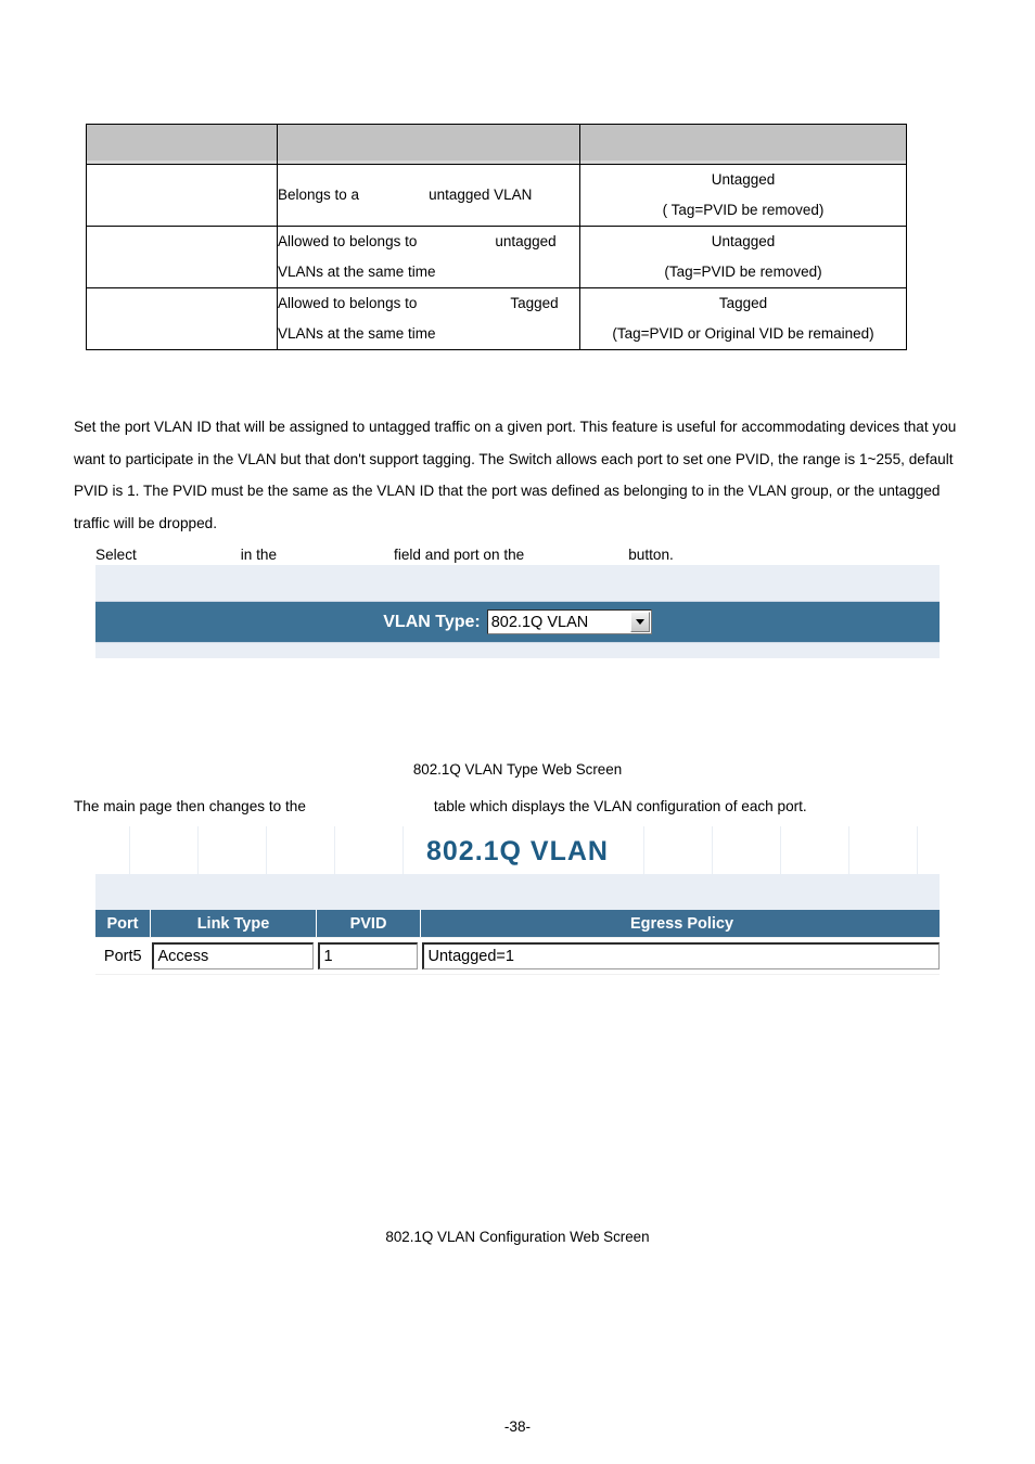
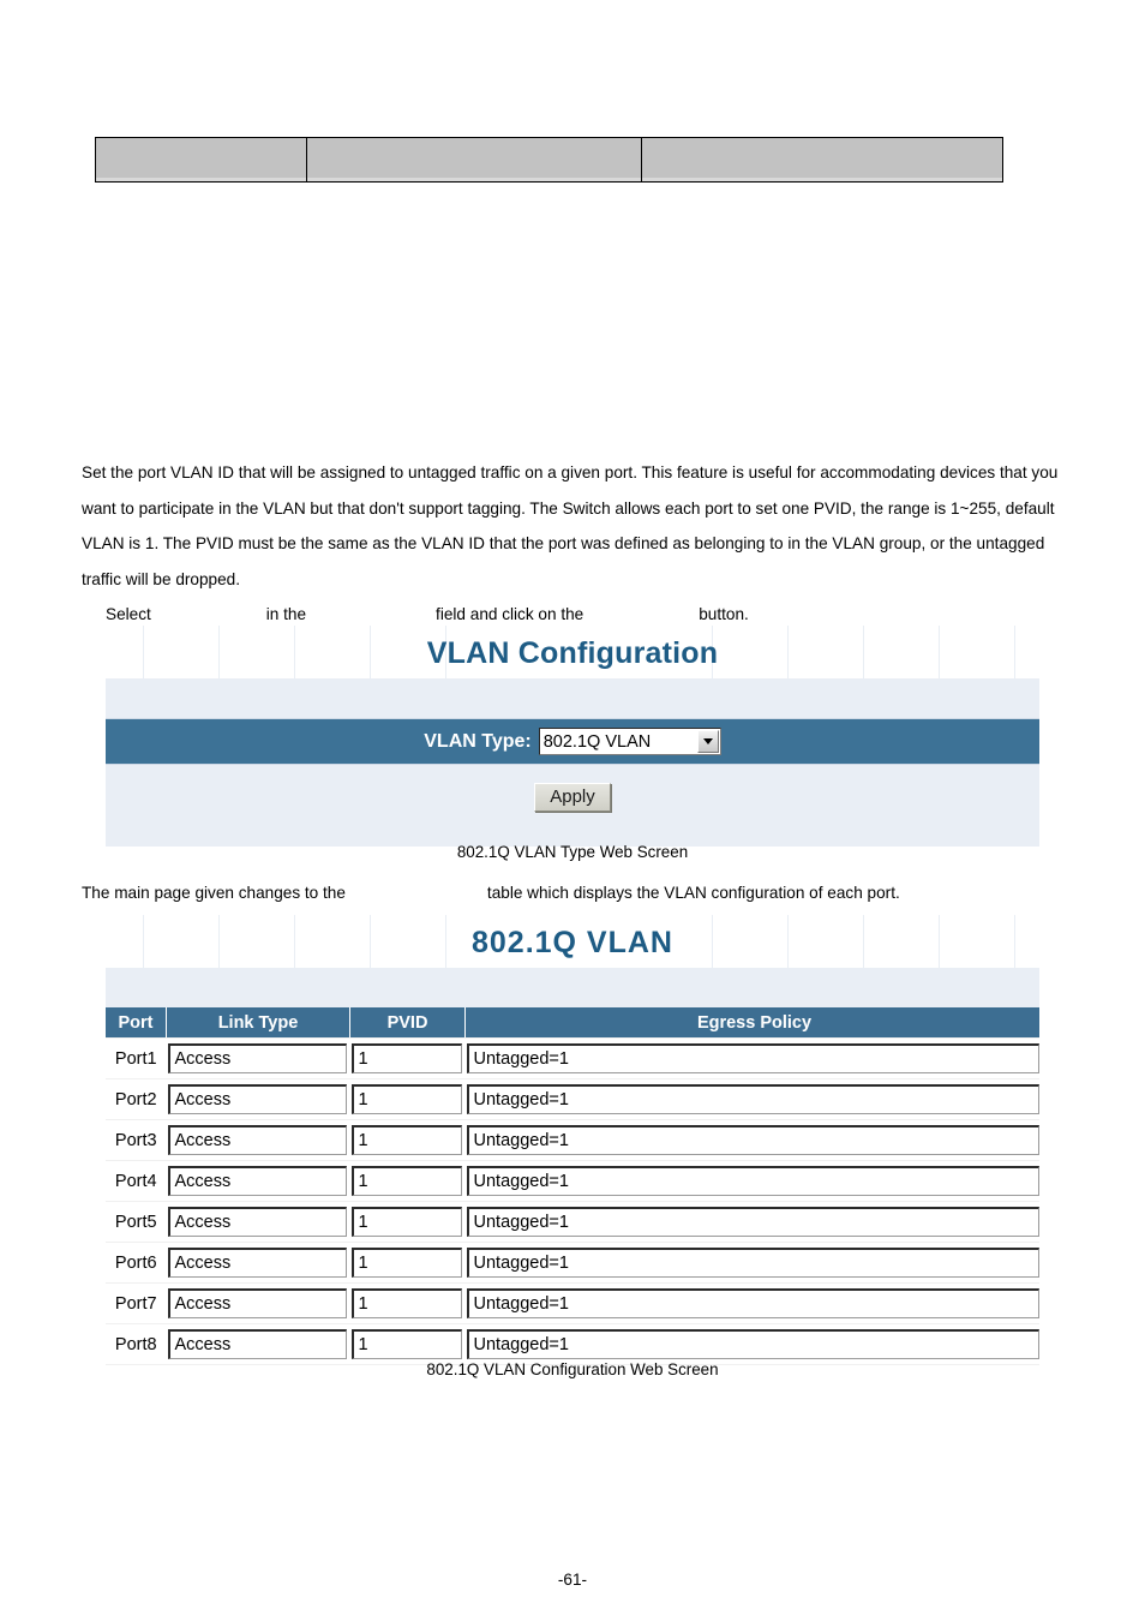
- 	Belongs to a untagged VLAN	Untagged ( Tag=PVID be removed)
- 	Allowed to belongs to untagged VLANs at the same time	Untagged (Tag=PVID be removed)
- 	Allowed to belongs to Tagged VLANs at the same time	Tagged (Tag=PVID or Original VID be remained)
- Set the port VLAN ID that will be assigned to untagged traffic on a given port. This feature is useful for accommodating devices that you want to participate in the VLAN but that don't support tagging. The Switch allows each port to set one PVID, the range is 1~255, default PVID is 1. The PVID must be the same as the VLAN ID that the port was defined as belonging to in the VLAN group, or the untagged traffic will be dropped.
+ Set the port VLAN ID that will be assigned to untagged traffic on a given port. This feature is useful for accommodating devices that you want to participate in the VLAN but that don't support tagging. The Switch allows each port to set one PVID, the range is 1~255, default VLAN is 1. The PVID must be the same as the VLAN ID that the port was defined as belonging to in the VLAN group, or the untagged traffic will be dropped.
- Select in the field and port on the button.
+ Select in the field and click on the button.
+ VLAN Configuration
  VLAN Type:
  802.1Q VLAN
+ Apply
  802.1Q VLAN Type Web Screen
- The main page then changes to the table which displays the VLAN configuration of each port.
+ The main page given changes to the table which displays the VLAN configuration of each port.
  802.1Q VLAN
  Port	Link Type	PVID	Egress Policy
+ Port1	Access	1	Untagged=1
+ Port2	Access	1	Untagged=1
+ Port3	Access	1	Untagged=1
+ Port4	Access	1	Untagged=1
  Port5	Access	1	Untagged=1
+ Port6	Access	1	Untagged=1
+ Port7	Access	1	Untagged=1
+ Port8	Access	1	Untagged=1
  802.1Q VLAN Configuration Web Screen
- -38-
+ -61-
